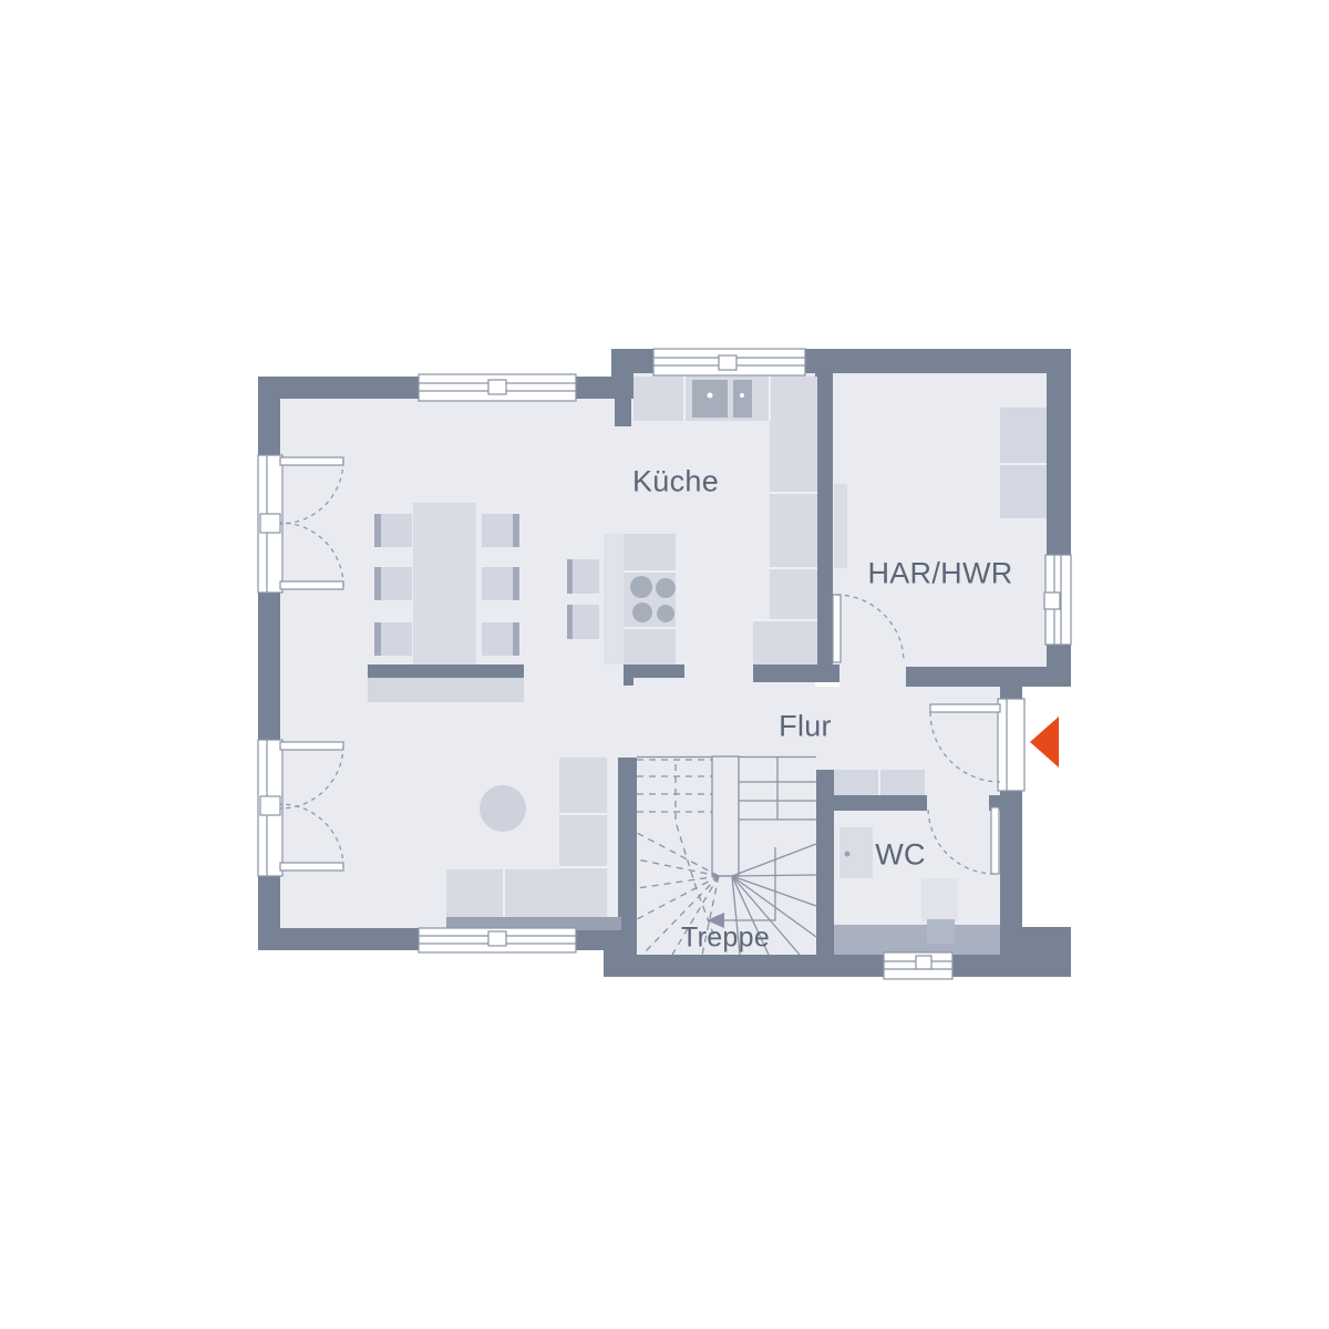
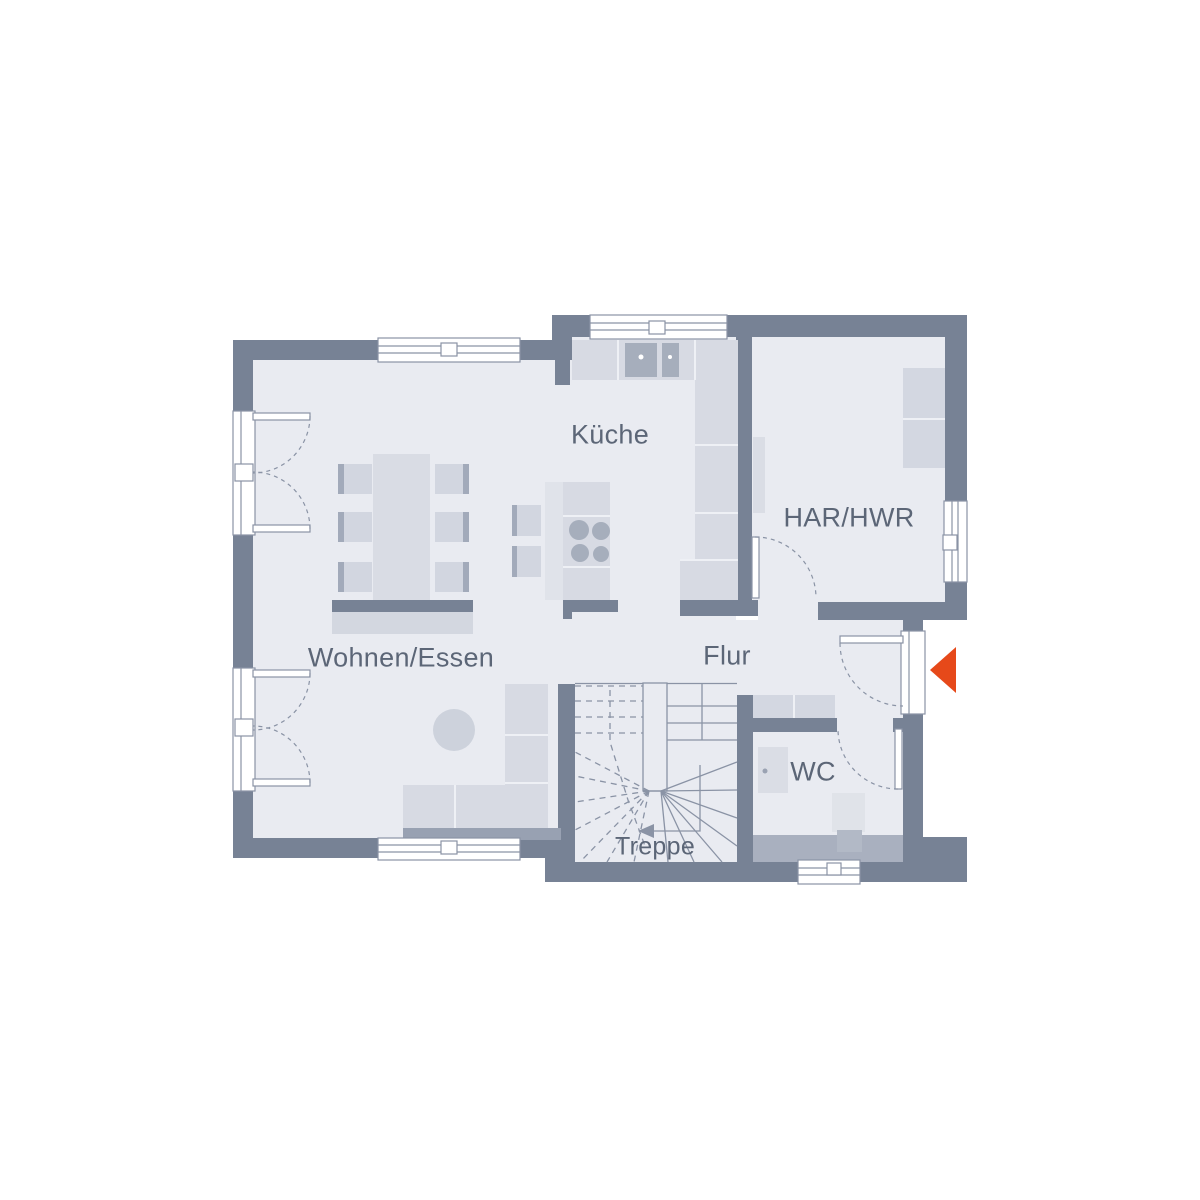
+ Wohnen/Essen
  Küche
  HAR/HWR
  Flur
  WC
  Treppe
